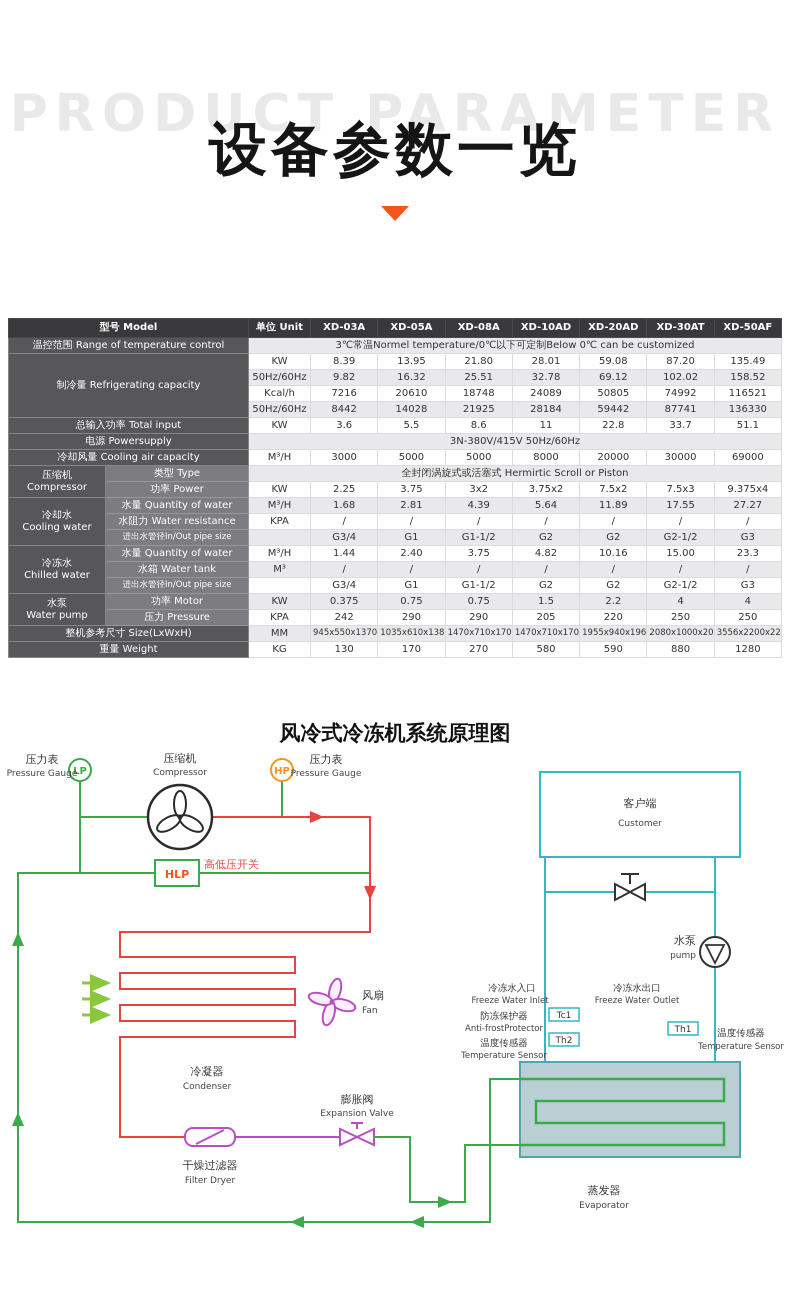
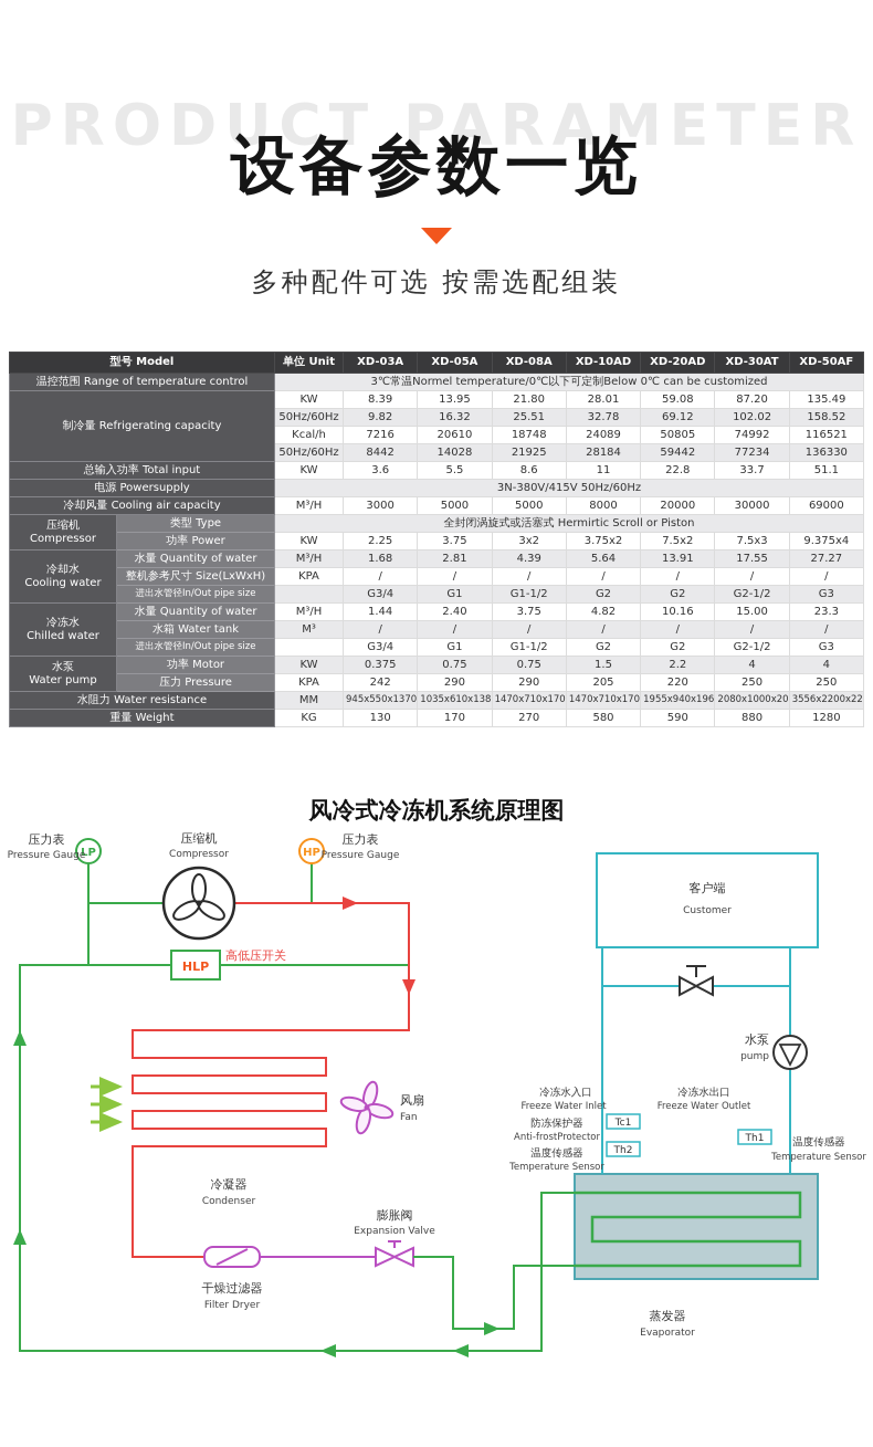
  PRODUCT PARAMETER
  设备参数一览
+ 多种配件可选 按需选配组装
  型号 Model	单位 Unit	XD-03A	XD-05A	XD-08A	XD-10AD	XD-20AD	XD-30AT	XD-50AF
  温控范围 Range of temperature control	3℃常温Normel temperature/0℃以下可定制Below 0℃ can be customized
  制冷量 Refrigerating capacity	KW	8.39	13.95	21.80	28.01	59.08	87.20	135.49
  50Hz/60Hz	9.82	16.32	25.51	32.78	69.12	102.02	158.52
  Kcal/h	7216	20610	18748	24089	50805	74992	116521
- 50Hz/60Hz	8442	14028	21925	28184	59442	87741	136330
+ 50Hz/60Hz	8442	14028	21925	28184	59442	77234	136330
  总输入功率 Total input	KW	3.6	5.5	8.6	11	22.8	33.7	51.1
  电源 Powersupply	3N-380V/415V 50Hz/60Hz
  冷却风量 Cooling air capacity	M³/H	3000	5000	5000	8000	20000	30000	69000
  压缩机 Compressor	类型 Type	全封闭涡旋式或活塞式 Hermirtic Scroll or Piston
  功率 Power	KW	2.25	3.75	3x2	3.75x2	7.5x2	7.5x3	9.375x4
- 冷却水 Cooling water	水量 Quantity of water	M³/H	1.68	2.81	4.39	5.64	11.89	17.55	27.27
+ 冷却水 Cooling water	水量 Quantity of water	M³/H	1.68	2.81	4.39	5.64	13.91	17.55	27.27
- 水阻力 Water resistance	KPA	/	/	/	/	/	/	/
+ 整机参考尺寸 Size(LxWxH)	KPA	/	/	/	/	/	/	/
  进出水管径In/Out pipe size		G3/4	G1	G1-1/2	G2	G2	G2-1/2	G3
  冷冻水 Chilled water	水量 Quantity of water	M³/H	1.44	2.40	3.75	4.82	10.16	15.00	23.3
  水箱 Water tank	M³	/	/	/	/	/	/	/
  进出水管径In/Out pipe size		G3/4	G1	G1-1/2	G2	G2	G2-1/2	G3
  水泵 Water pump	功率 Motor	KW	0.375	0.75	0.75	1.5	2.2	4	4
  压力 Pressure	KPA	242	290	290	205	220	250	250
- 整机参考尺寸 Size(LxWxH)	MM	945x550x1370	1035x610x138	1470x710x170	1470x710x170	1955x940x196	2080x1000x20	3556x2200x22
+ 水阻力 Water resistance	MM	945x550x1370	1035x610x138	1470x710x170	1470x710x170	1955x940x196	2080x1000x20	3556x2200x22
  重量 Weight	KG	130	170	270	580	590	880	1280
  风冷式冷冻机系统原理图
  LP
  HP
  HLP
  高低压开关
  Tc1
  Th2
  Th1
  压力表
  Pressure Gauge
  压缩机
  Compressor
  压力表
  Pressure Gauge
  冷凝器
  Condenser
  风扇
  Fan
  干燥过滤器
  Filter Dryer
  膨胀阀
  Expansion Valve
  客户端
  Customer
  水泵
  pump
  冷冻水入口
  Freeze Water Inlet
  冷冻水出口
  Freeze Water Outlet
  防冻保护器
  Anti-frostProtector
  温度传感器
  Temperature Sensor
  温度传感器
  Temperature Sensor
  蒸发器
  Evaporator
